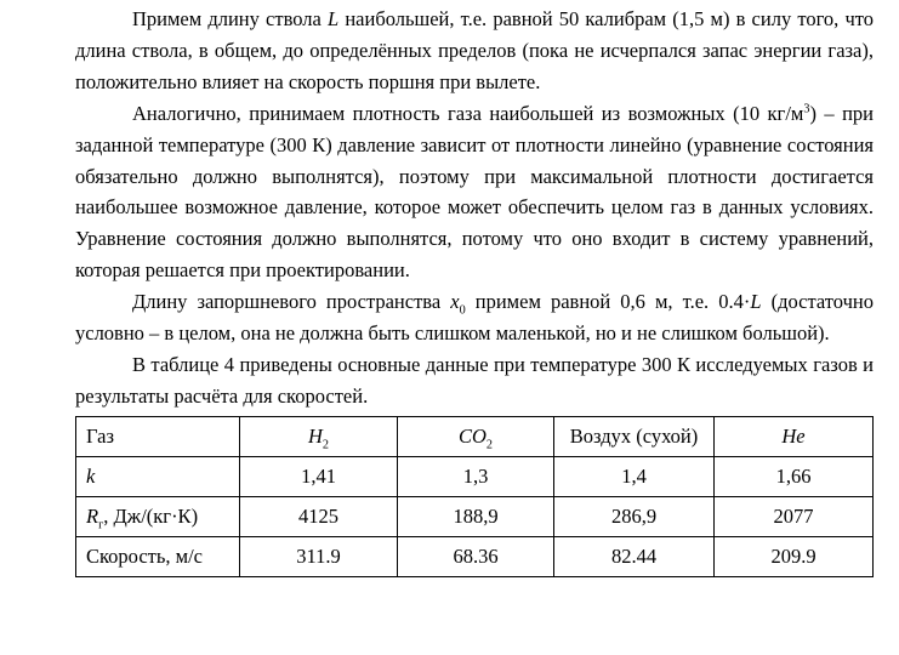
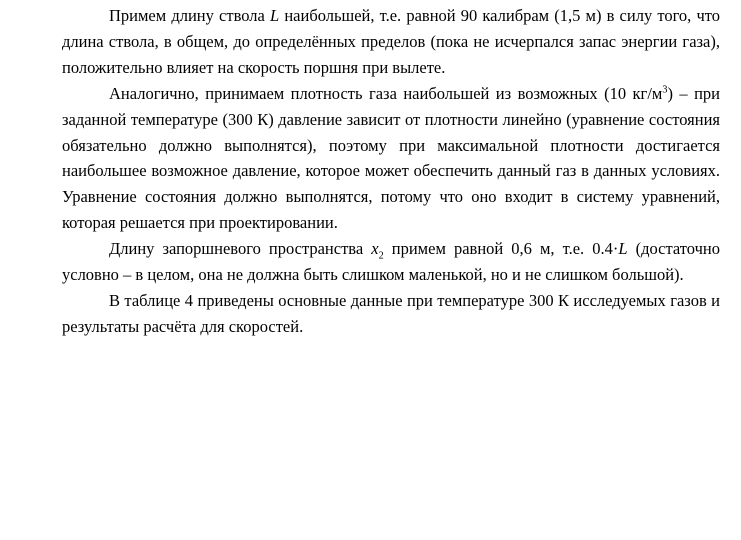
- Примем длину ствола L наибольшей, т.е. равной 50 калибрам (1,5 м) в силу того, что длина ствола, в общем, до определённых пределов (пока не исчерпался запас энергии газа), положительно влияет на скорость поршня при вылете.
+ Примем длину ствола L наибольшей, т.е. равной 90 калибрам (1,5 м) в силу того, что длина ствола, в общем, до определённых пределов (пока не исчерпался запас энергии газа), положительно влияет на скорость поршня при вылете.
- Аналогично, принимаем плотность газа наибольшей из возможных (10 кг/м3) – при заданной температуре (300 К) давление зависит от плотности линейно (уравнение состояния обязательно должно выполнятся), поэтому при максимальной плотности достигается наибольшее возможное давление, которое может обеспечить целом газ в данных условиях. Уравнение состояния должно выполнятся, потому что оно входит в систему уравнений, которая решается при проектировании.
+ Аналогично, принимаем плотность газа наибольшей из возможных (10 кг/м3) – при заданной температуре (300 К) давление зависит от плотности линейно (уравнение состояния обязательно должно выполнятся), поэтому при максимальной плотности достигается наибольшее возможное давление, которое может обеспечить данный газ в данных условиях. Уравнение состояния должно выполнятся, потому что оно входит в систему уравнений, которая решается при проектировании.
- Длину запоршневого пространства x0 примем равной 0,6 м, т.е. 0.4·L (достаточно условно – в целом, она не должна быть слишком маленькой, но и не слишком большой).
+ Длину запоршневого пространства x2 примем равной 0,6 м, т.е. 0.4·L (достаточно условно – в целом, она не должна быть слишком маленькой, но и не слишком большой).
  В таблице 4 приведены основные данные при температуре 300 К исследуемых газов и результаты расчёта для скоростей.
- Газ	H2	CO2	Воздух (сухой)	He
- k	1,41	1,3	1,4	1,66
- Rг, Дж/(кг·К)	4125	188,9	286,9	2077
- Скорость, м/с	311.9	68.36	82.44	209.9
